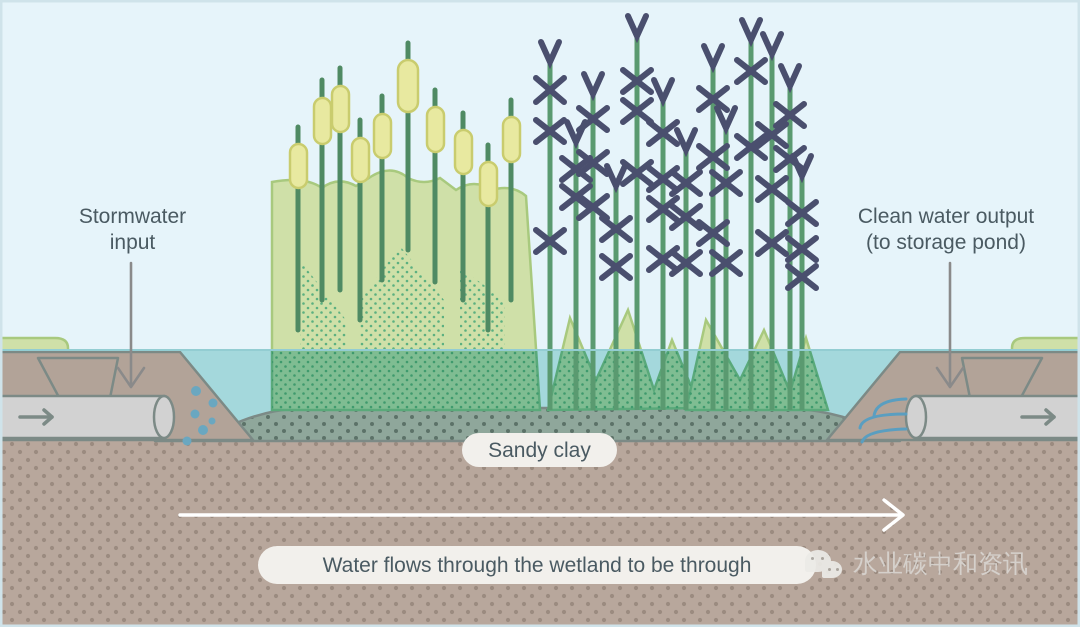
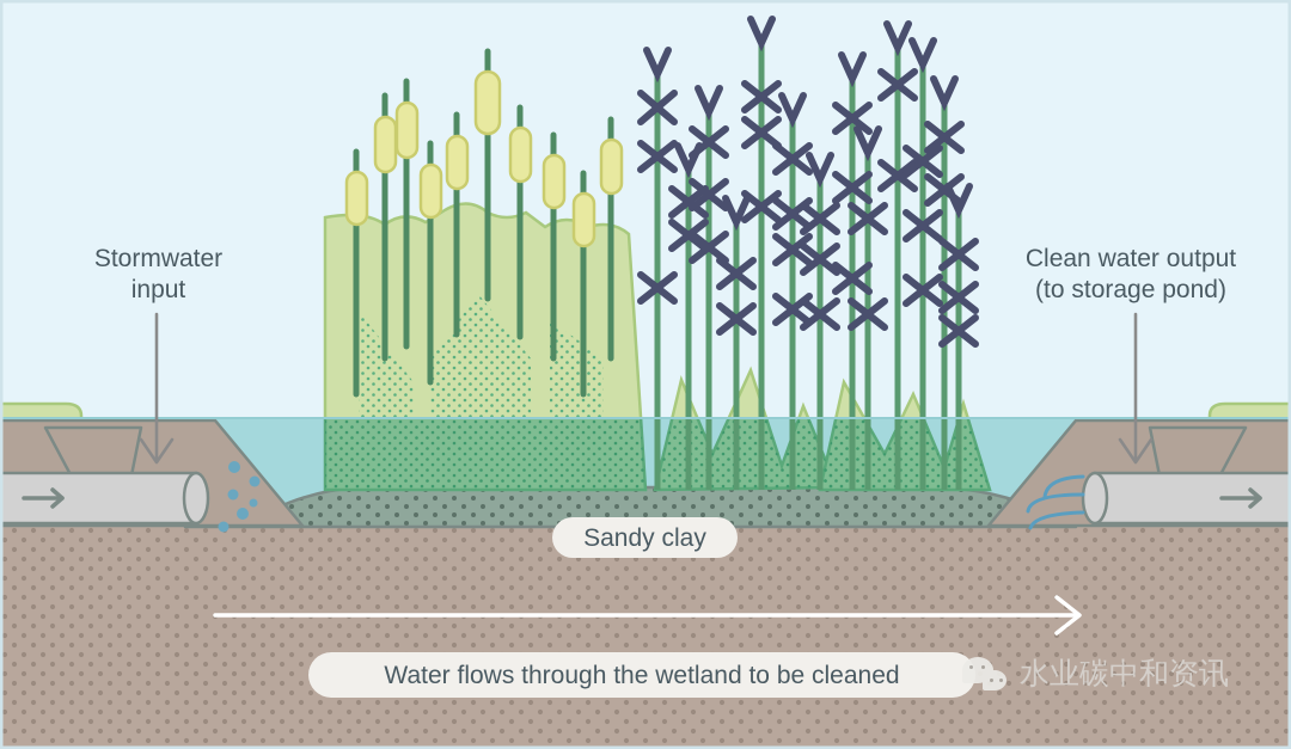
  Stormwater
  input
  Clean water output
  (to storage pond)
  Sandy clay
- Water flows through the wetland to be through
+ Water flows through the wetland to be cleaned
  水业碳中和资讯
